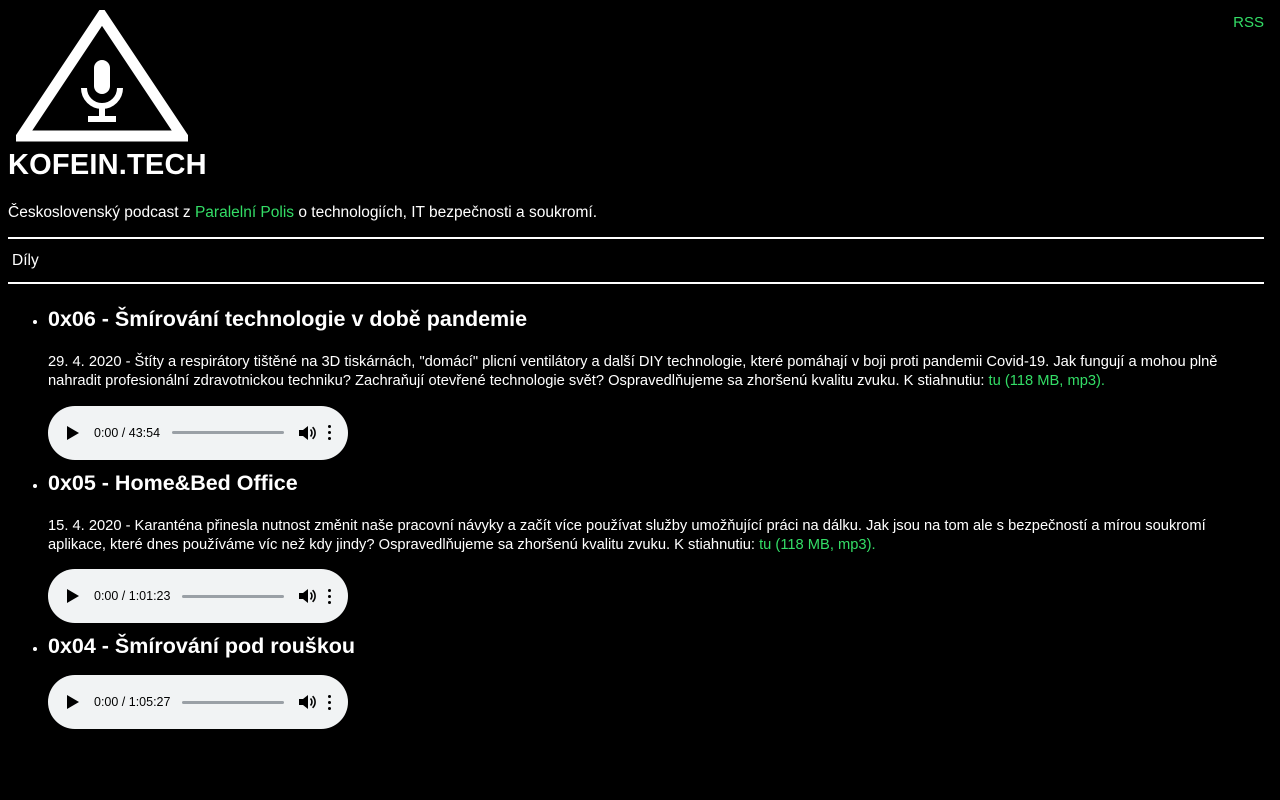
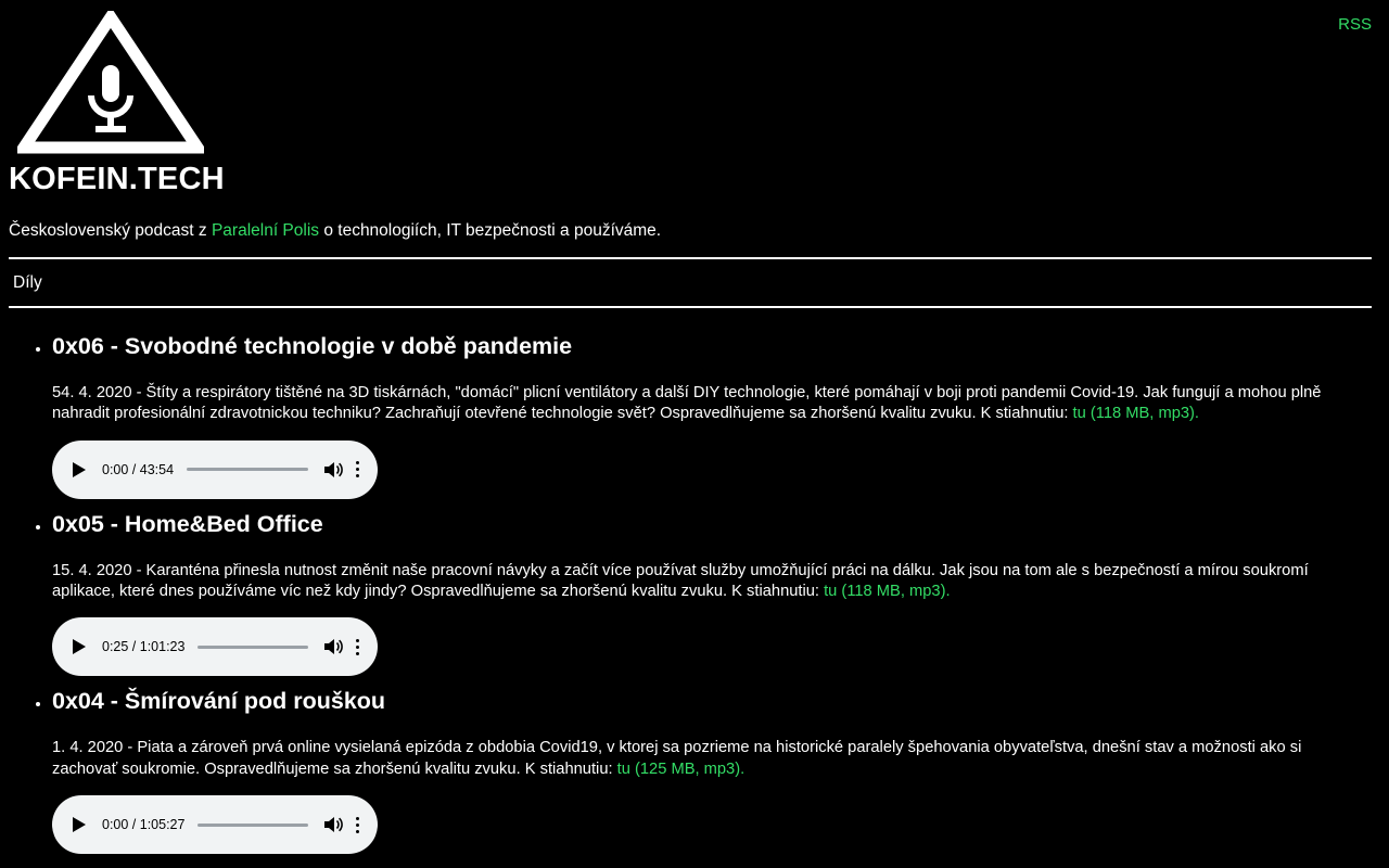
  RSS
  KOFEIN.TECH
- Československý podcast z Paralelní Polis o technologiích, IT bezpečnosti a soukromí.
+ Československý podcast z Paralelní Polis o technologiích, IT bezpečnosti a používáme.
  Díly
- 0x06 - Šmírování technologie v době pandemie
+ 0x06 - Svobodné technologie v době pandemie
- 29. 4. 2020 - Štíty a respirátory tištěné na 3D tiskárnách, "domácí" plicní ventilátory a další DIY technologie, které pomáhají v boji proti pandemii Covid-19. Jak fungují a mohou plně nahradit profesionální zdravotnickou techniku? Zachraňují otevřené technologie svět? Ospravedlňujeme sa zhoršenú kvalitu zvuku. K stiahnutiu: tu (118 MB, mp3).
+ 54. 4. 2020 - Štíty a respirátory tištěné na 3D tiskárnách, "domácí" plicní ventilátory a další DIY technologie, které pomáhají v boji proti pandemii Covid-19. Jak fungují a mohou plně nahradit profesionální zdravotnickou techniku? Zachraňují otevřené technologie svět? Ospravedlňujeme sa zhoršenú kvalitu zvuku. K stiahnutiu: tu (118 MB, mp3).
  0:00 / 43:54
  0x05 - Home&Bed Office
  15. 4. 2020 - Karanténa přinesla nutnost změnit naše pracovní návyky a začít více používat služby umožňující práci na dálku. Jak jsou na tom ale s bezpečností a mírou soukromí aplikace, které dnes používáme víc než kdy jindy? Ospravedlňujeme sa zhoršenú kvalitu zvuku. K stiahnutiu: tu (118 MB, mp3).
- 0:00 / 1:01:23
+ 0:25 / 1:01:23
  0x04 - Šmírování pod rouškou
+ 1. 4. 2020 - Piata a zároveň prvá online vysielaná epizóda z obdobia Covid19, v ktorej sa pozrieme na historické paralely špehovania obyvateľstva, dnešní stav a možnosti ako si zachovať soukromie. Ospravedlňujeme sa zhoršenú kvalitu zvuku. K stiahnutiu: tu (125 MB, mp3).
  0:00 / 1:05:27
